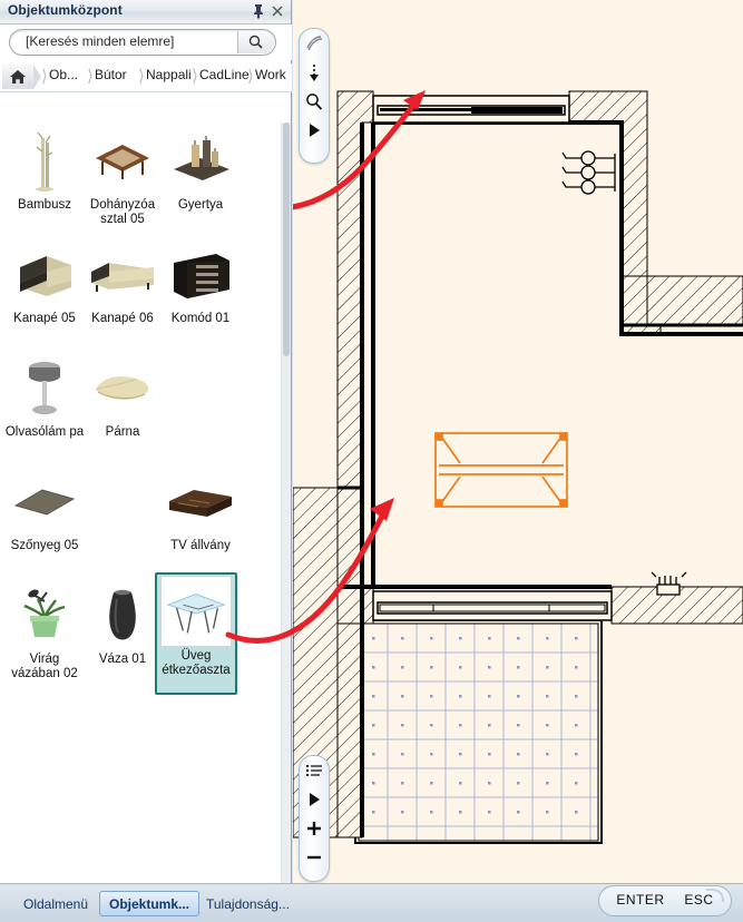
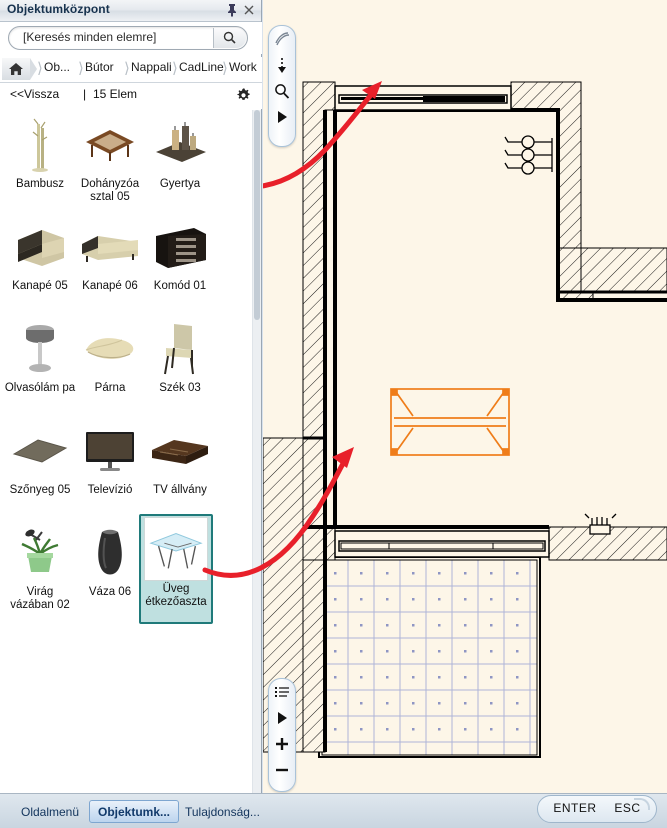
  Objektumközpont
  [Keresés minden elemre]
  ⟩
  Ob...
  ⟩
  Bútor
  ⟩
  Nappali
  ⟩
  CadLine
  ⟩
  Work
+ <<Vissza
+ |
+ 15 Elem
  Bambusz
  Dohányzóa sztal 05
  Gyertya
  Kanapé 05
  Kanapé 06
  Komód 01
  Olvasólám pa
  Párna
+ Szék 03
  Szőnyeg 05
+ Televízió
  TV állvány
  Virág vázában 02
- Váza 01
+ Váza 06
  Üveg étkezőaszta
  Oldalmenü
  Objektumk...
  Tulajdonság...
  ENTER ESC
